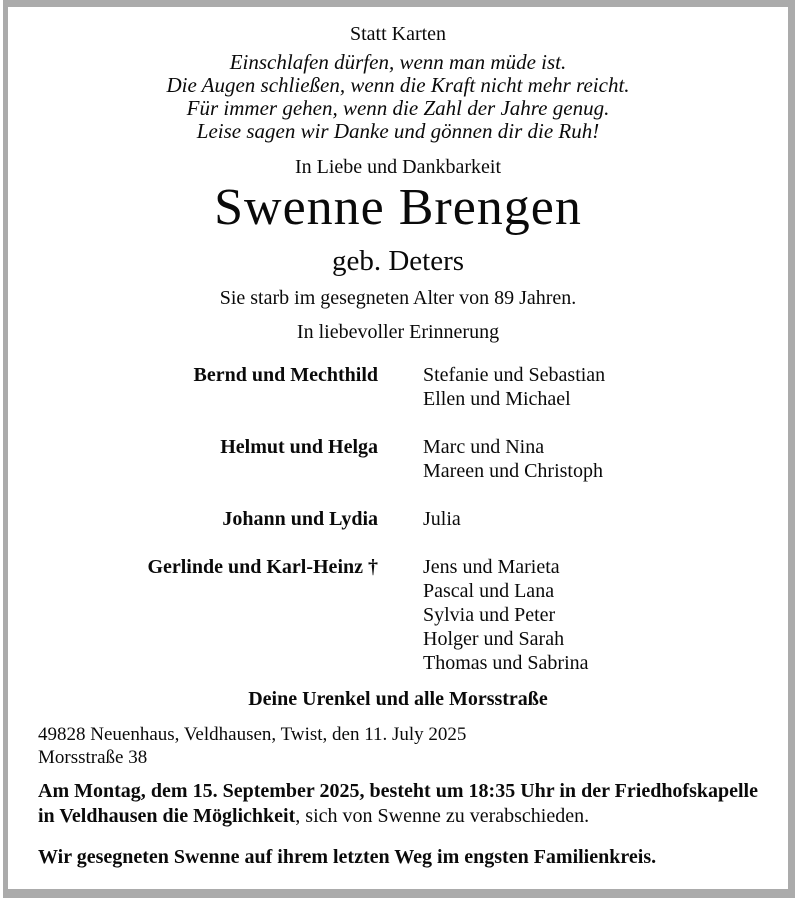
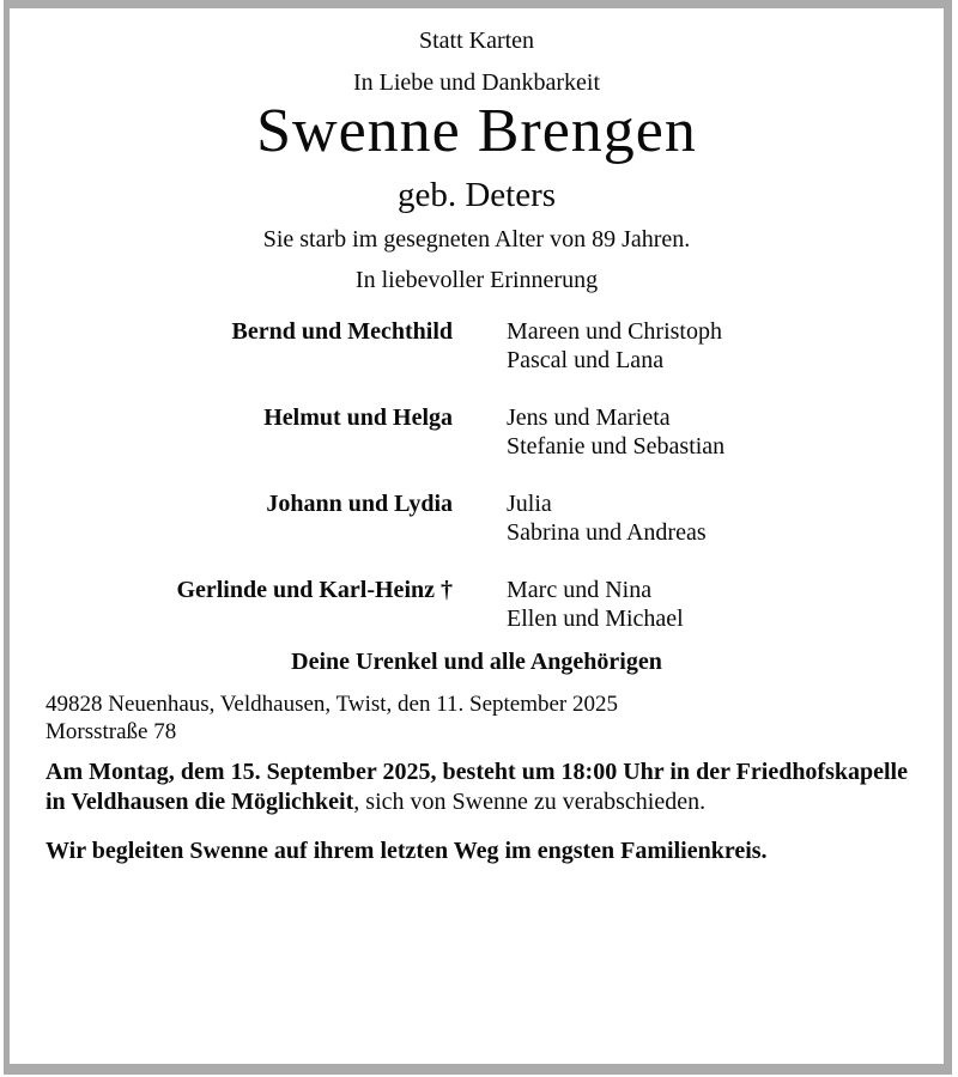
  Statt Karten
- Einschlafen dürfen, wenn man müde ist.
- Die Augen schließen, wenn die Kraft nicht mehr reicht.
- Für immer gehen, wenn die Zahl der Jahre genug.
- Leise sagen wir Danke und gönnen dir die Ruh!
  In Liebe und Dankbarkeit
  Swenne Brengen
  geb. Deters
  Sie starb im gesegneten Alter von 89 Jahren.
  In liebevoller Erinnerung
  Bernd und Mechthild
- Stefanie und Sebastian
+ Mareen und Christoph
- Ellen und Michael
+ Pascal und Lana
  Helmut und Helga
- Marc und Nina
+ Jens und Marieta
- Mareen und Christoph
+ Stefanie und Sebastian
  Johann und Lydia
  Julia
+ Sabrina und Andreas
  Gerlinde und Karl-Heinz †
- Jens und Marieta
+ Marc und Nina
- Pascal und Lana
+ Ellen und Michael
- Sylvia und Peter
- Holger und Sarah
- Thomas und Sabrina
- Deine Urenkel und alle Morsstraße
+ Deine Urenkel und alle Angehörigen
- 49828 Neuenhaus, Veldhausen, Twist, den 11. July 2025
+ 49828 Neuenhaus, Veldhausen, Twist, den 11. September 2025
- Morsstraße 38
+ Morsstraße 78
- Am Montag, dem 15. September 2025, besteht um 18:35 Uhr in der Friedhofskapelle in Veldhausen die Möglichkeit, sich von Swenne zu verabschieden.
+ Am Montag, dem 15. September 2025, besteht um 18:00 Uhr in der Friedhofskapelle in Veldhausen die Möglichkeit, sich von Swenne zu verabschieden.
- Wir gesegneten Swenne auf ihrem letzten Weg im engsten Familienkreis.
+ Wir begleiten Swenne auf ihrem letzten Weg im engsten Familienkreis.
